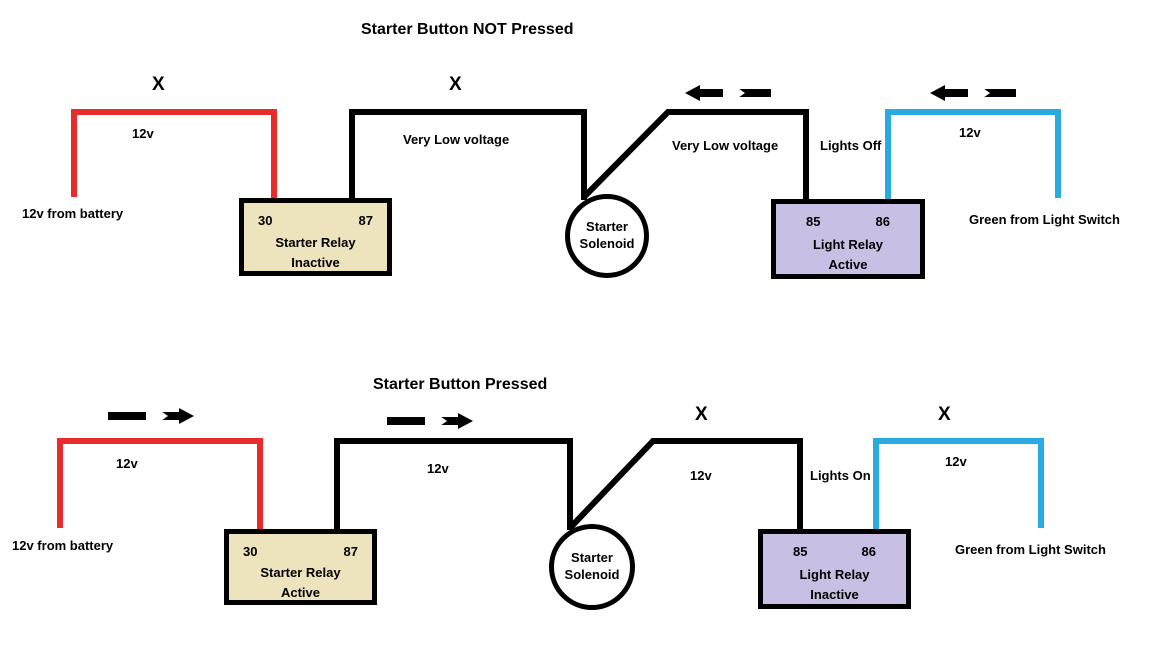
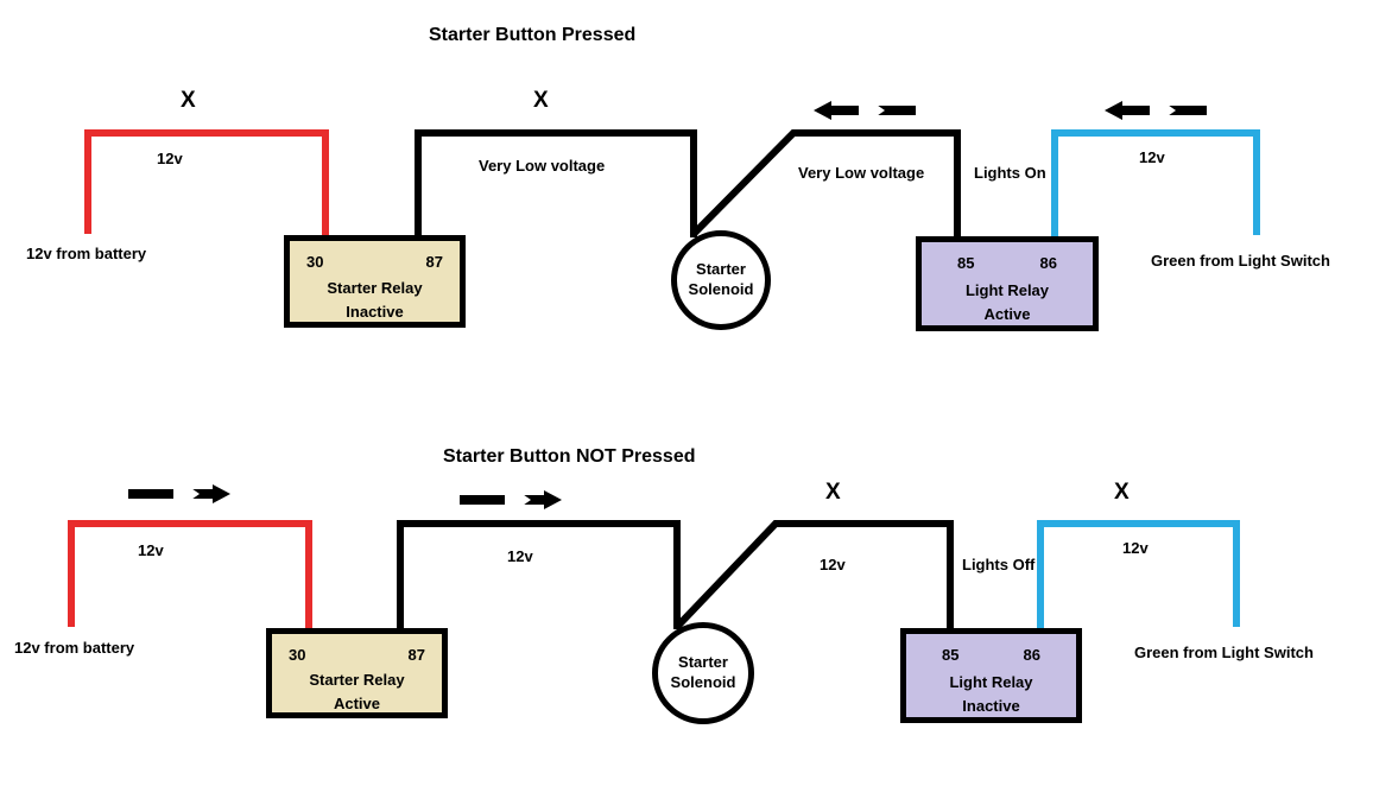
- Starter Button NOT Pressed
+ Starter Button Pressed
  X
  X
  12v
  Very Low voltage
  Very Low voltage
- Lights Off
+ Lights On
  12v
  12v from battery
  Green from Light Switch
  30
  87
  Starter Relay
  Inactive
  85
  86
  Light Relay
  Active
  Starter
  Solenoid
- Starter Button Pressed
+ Starter Button NOT Pressed
  X
  X
  12v
  12v
  12v
- Lights On
+ Lights Off
  12v
  12v from battery
  Green from Light Switch
  30
  87
  Starter Relay
  Active
  85
  86
  Light Relay
  Inactive
  Starter
  Solenoid
